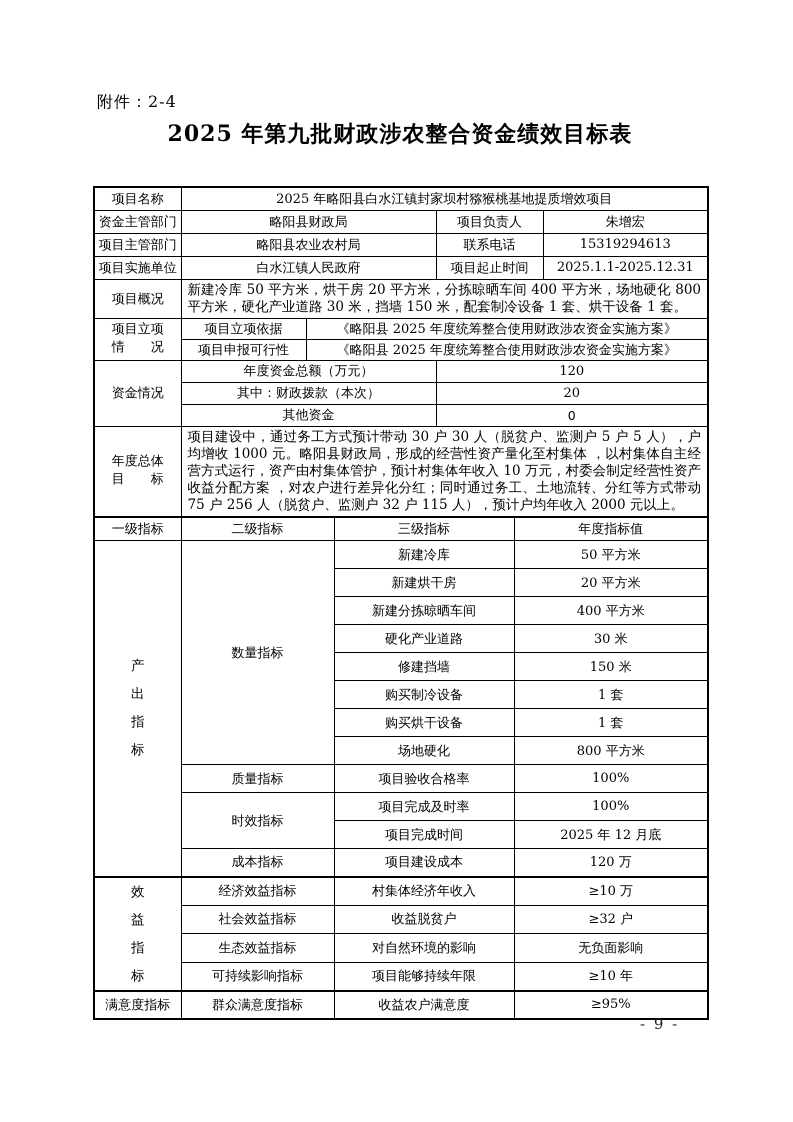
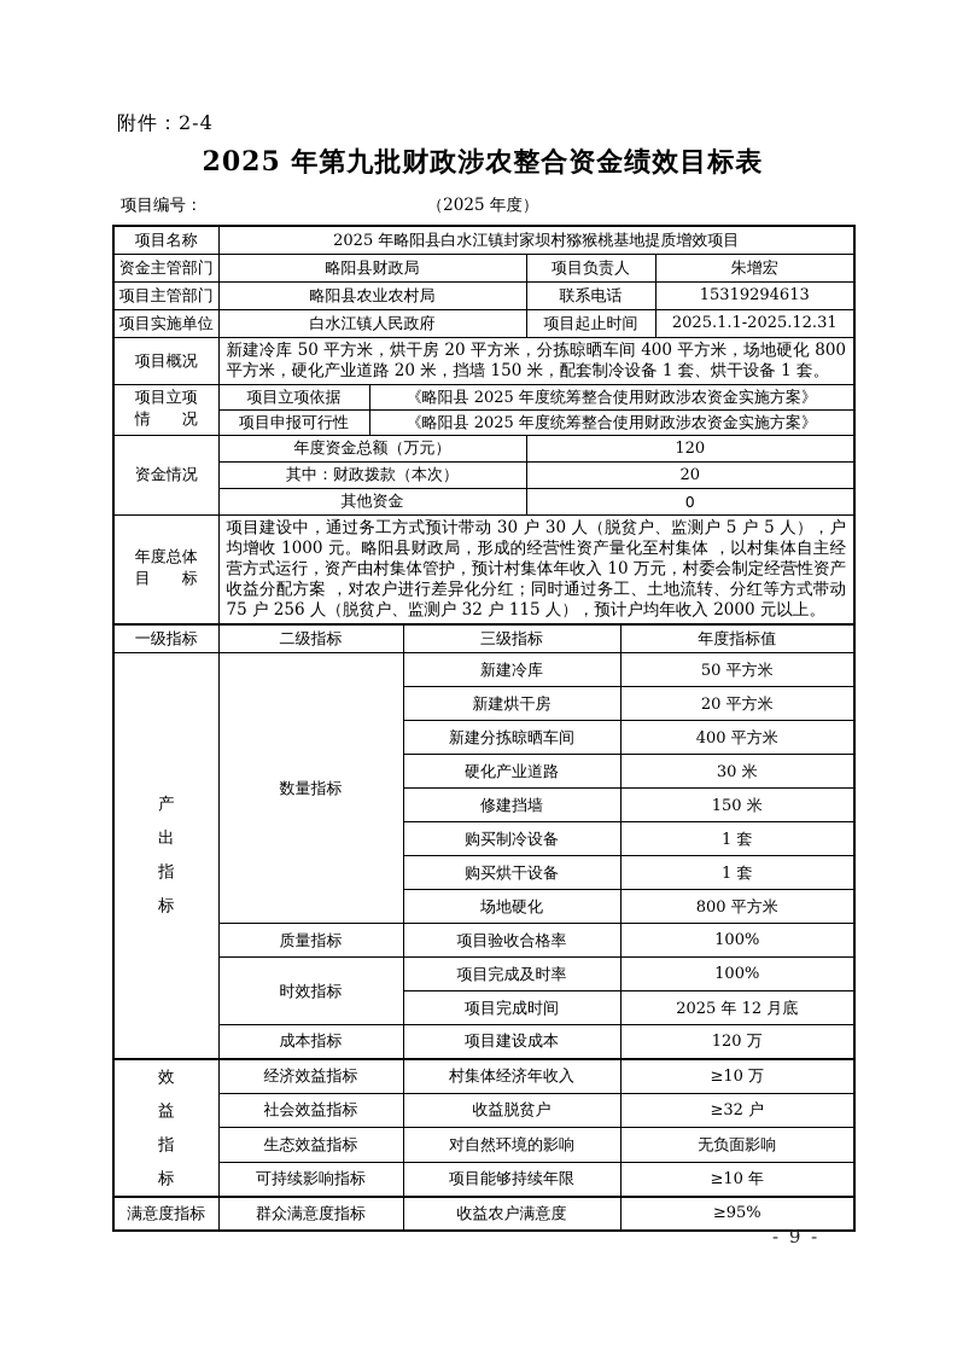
  附件：2-4
  2025 年第九批财政涉农整合资金绩效目标表
+ 项目编号：
+ （2025 年度）
  项目名称	2025 年略阳县白水江镇封家坝村猕猴桃基地提质增效项目
  资金主管部门	略阳县财政局	项目负责人	朱增宏
  项目主管部门	略阳县农业农村局	联系电话	15319294613
  项目实施单位	白水江镇人民政府	项目起止时间	2025.1.1-2025.12.31
- 项目概况	新建冷库 50 平方米，烘干房 20 平方米，分拣晾晒车间 400 平方米，场地硬化 800 平方米，硬化产业道路 30 米，挡墙 150 米，配套制冷设备 1 套、烘干设备 1 套。
+ 项目概况	新建冷库 50 平方米，烘干房 20 平方米，分拣晾晒车间 400 平方米，场地硬化 800 平方米，硬化产业道路 20 米，挡墙 150 米，配套制冷设备 1 套、烘干设备 1 套。
  项目立项 情 况	项目立项依据	《略阳县 2025 年度统筹整合使用财政涉农资金实施方案》
  项目申报可行性	《略阳县 2025 年度统筹整合使用财政涉农资金实施方案》
  资金情况	年度资金总额（万元）	120
  其中：财政拨款（本次）	20
  其他资金	0
  年度总体 目 标	项目建设中，通过务工方式预计带动 30 户 30 人（脱贫户、监测户 5 户 5 人），户均增收 1000 元。略阳县财政局，形成的经营性资产量化至村集体 ，以村集体自主经营方式运行，资产由村集体管护，预计村集体年收入 10 万元，村委会制定经营性资产收益分配方案 ，对农户进行差异化分红；同时通过务工、土地流转、分红等方式带动 75 户 256 人（脱贫户、监测户 32 户 115 人），预计户均年收入 2000 元以上。
  一级指标	二级指标	三级指标	年度指标值
  产出指标	数量指标	新建冷库	50 平方米
  新建烘干房	20 平方米
  新建分拣晾晒车间	400 平方米
  硬化产业道路	30 米
  修建挡墙	150 米
  购买制冷设备	1 套
  购买烘干设备	1 套
  场地硬化	800 平方米
  质量指标	项目验收合格率	100%
  时效指标	项目完成及时率	100%
  项目完成时间	2025 年 12 月底
  成本指标	项目建设成本	120 万
  效益指标	经济效益指标	村集体经济年收入	≥10 万
  社会效益指标	收益脱贫户	≥32 户
  生态效益指标	对自然环境的影响	无负面影响
  可持续影响指标	项目能够持续年限	≥10 年
  满意度指标	群众满意度指标	收益农户满意度	≥95%
  - 9 -
